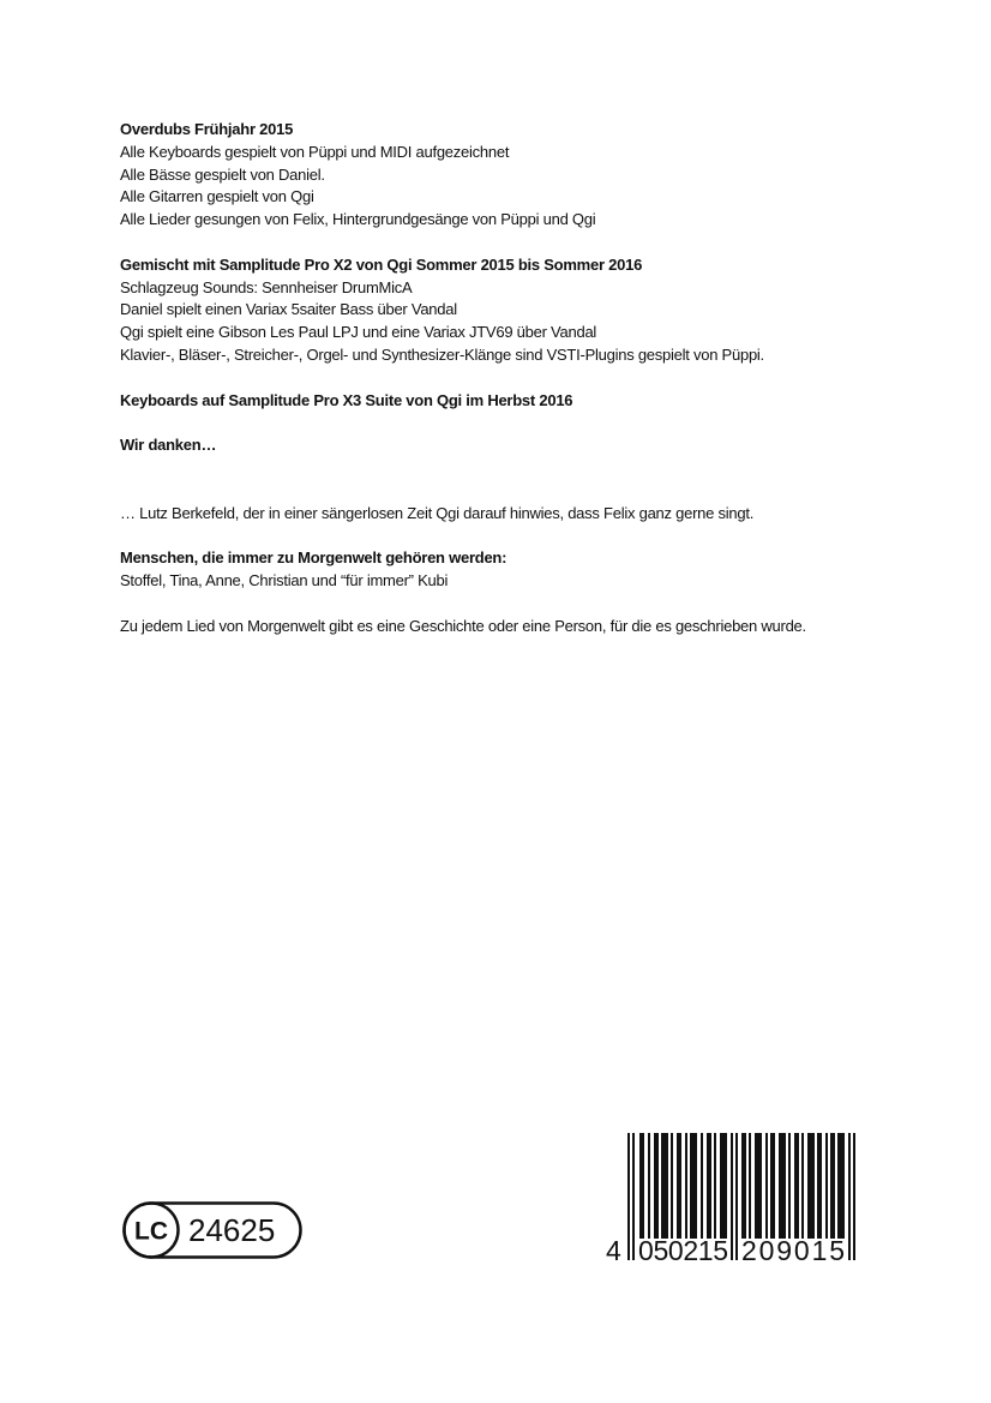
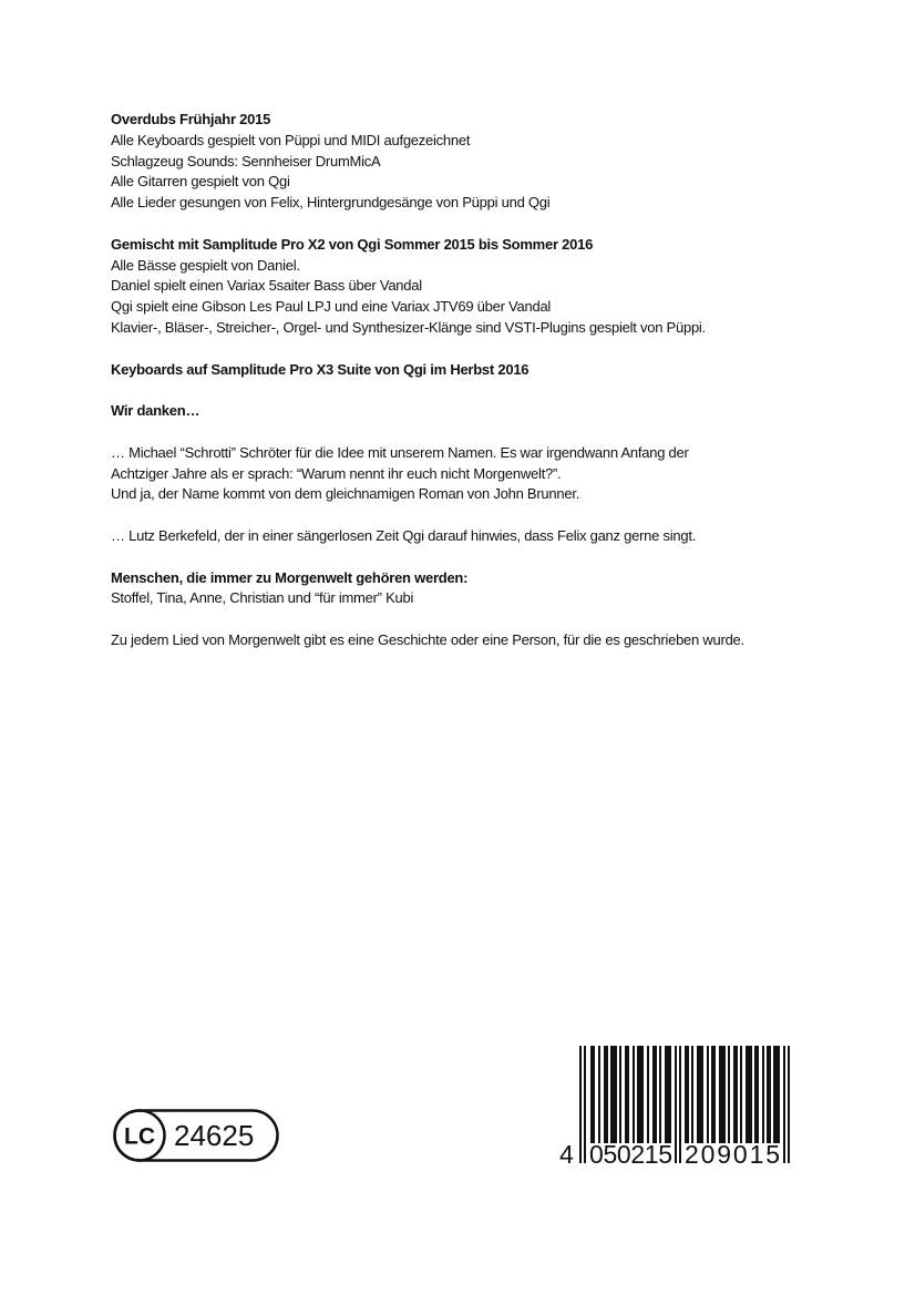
  Overdubs Frühjahr 2015
  Alle Keyboards gespielt von Püppi und MIDI aufgezeichnet
- Alle Bässe gespielt von Daniel.
+ Schlagzeug Sounds: Sennheiser DrumMicA
  Alle Gitarren gespielt von Qgi
  Alle Lieder gesungen von Felix, Hintergrundgesänge von Püppi und Qgi
  Gemischt mit Samplitude Pro X2 von Qgi Sommer 2015 bis Sommer 2016
- Schlagzeug Sounds: Sennheiser DrumMicA
+ Alle Bässe gespielt von Daniel.
  Daniel spielt einen Variax 5saiter Bass über Vandal
  Qgi spielt eine Gibson Les Paul LPJ und eine Variax JTV69 über Vandal
  Klavier-, Bläser-, Streicher-, Orgel- und Synthesizer-Klänge sind VSTI-Plugins gespielt von Püppi.
  Keyboards auf Samplitude Pro X3 Suite von Qgi im Herbst 2016
  Wir danken…
+ … Michael “Schrotti” Schröter für die Idee mit unserem Namen. Es war irgendwann Anfang der
+ Achtziger Jahre als er sprach: “Warum nennt ihr euch nicht Morgenwelt?”.
+ Und ja, der Name kommt von dem gleichnamigen Roman von John Brunner.
  … Lutz Berkefeld, der in einer sängerlosen Zeit Qgi darauf hinwies, dass Felix ganz gerne singt.
  Menschen, die immer zu Morgenwelt gehören werden:
  Stoffel, Tina, Anne, Christian und “für immer” Kubi
  Zu jedem Lied von Morgenwelt gibt es eine Geschichte oder eine Person, für die es geschrieben wurde.
  LC
  24625
  4
  050215
  209015
